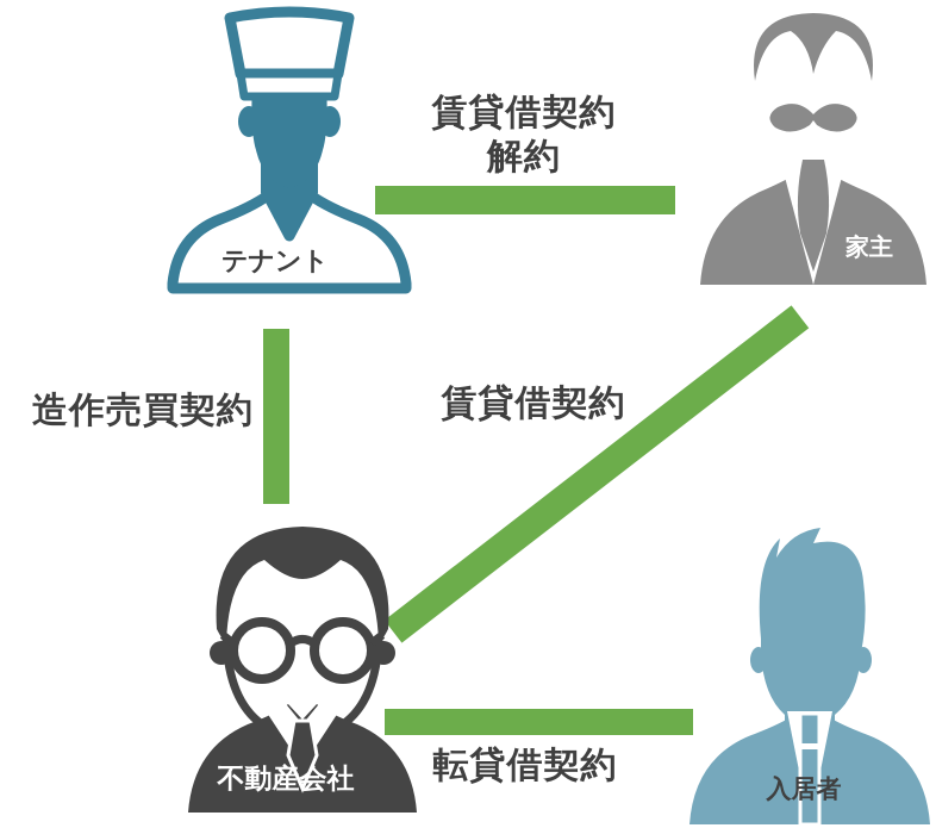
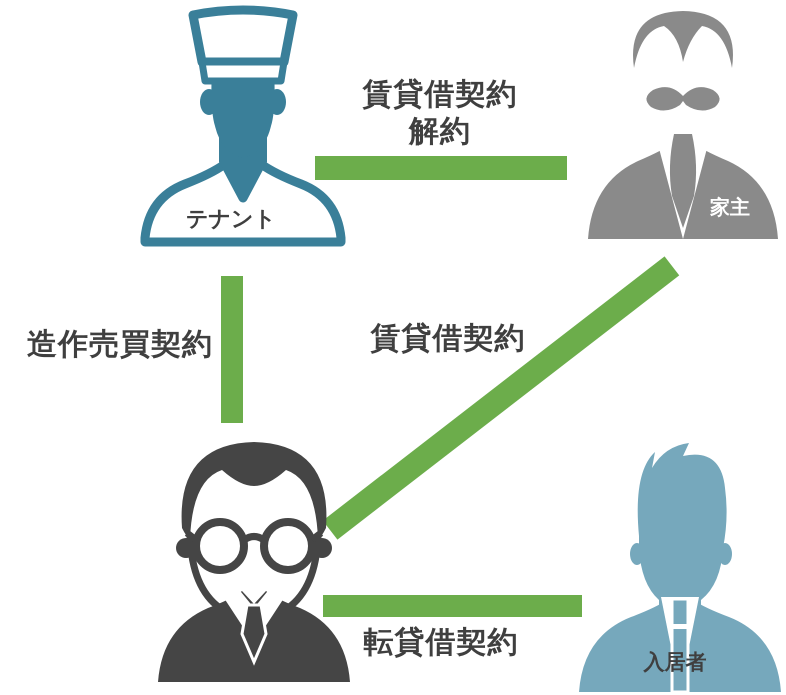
  賃貸借契約
  解約
  造作売買契約
  賃貸借契約
  転貸借契約
  テナント
  家主
- 不動産会社
  入居者
